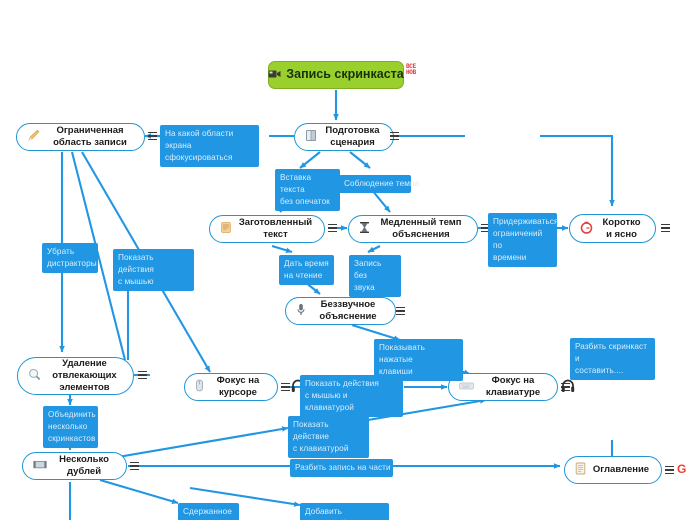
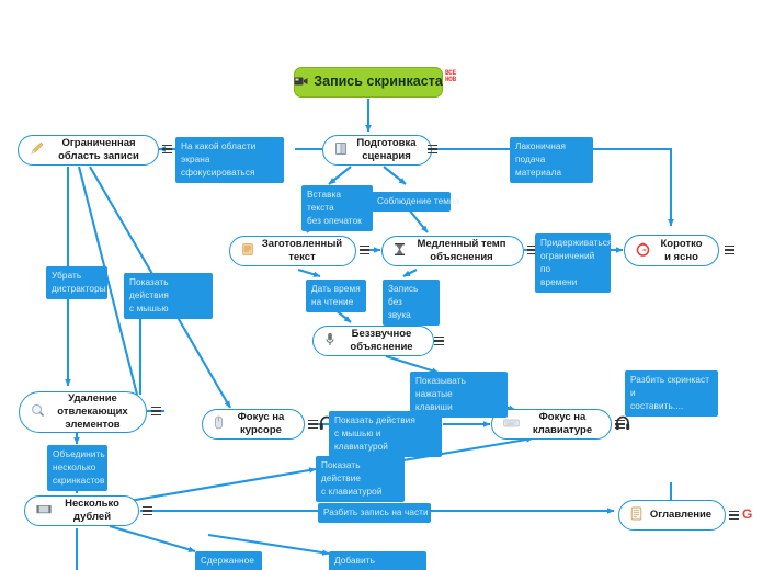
  Запись скринкаста
  Ограниченная
  область записи
  Подготовка
  сценария
  Заготовленный
  текст
  Медленный темп
  объяснения
  Коротко
  и ясно
  Беззвучное
  объяснение
  Удаление
  отвлекающих
  элементов
  Фокус на
  курсоре
  Фокус на
  клавиатуре
  Несколько
  дублей
  Оглавление
  G
  На какой области
  экрана сфокусироваться
+ Лаконичная
+ подача материала
  Вставка текста
  без опечаток
  Соблюдение темпа
  Придерживаться
  ограничений по
  времени
  Убрать
  дистракторы
  Показать действия
  с мышью
  Дать время
  на чтение
  Запись без
  звука
  Показывать нажатые
  клавиши
  Разбить скринкаст и
  составить....
  Показать действия
  с мышью и клавиатурой
  Объединить
  несколько
  скринкастов
  Показать действие
  с клавиатурой
  Разбить запись на части
  Сдержанное
